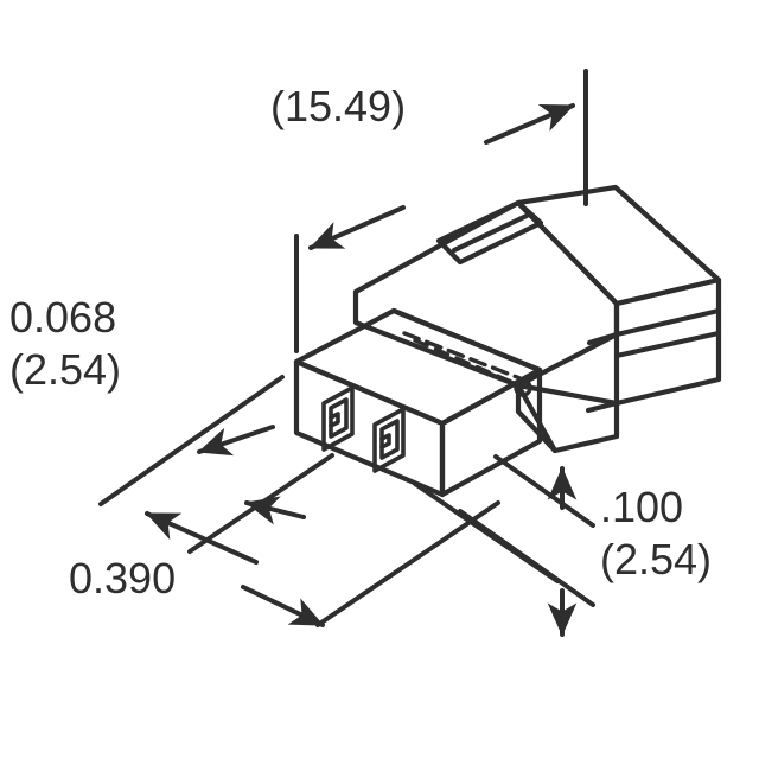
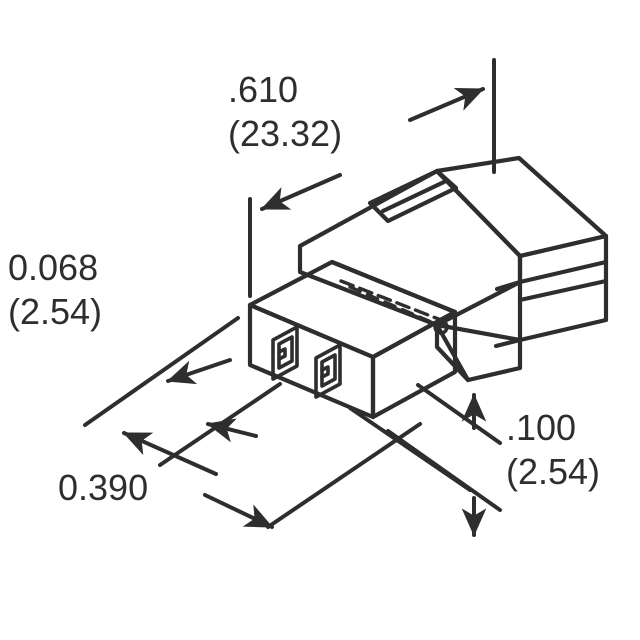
+ .610
- (15.49)
+ (23.32)
  0.068
  (2.54)
  0.390
  .100
  (2.54)
